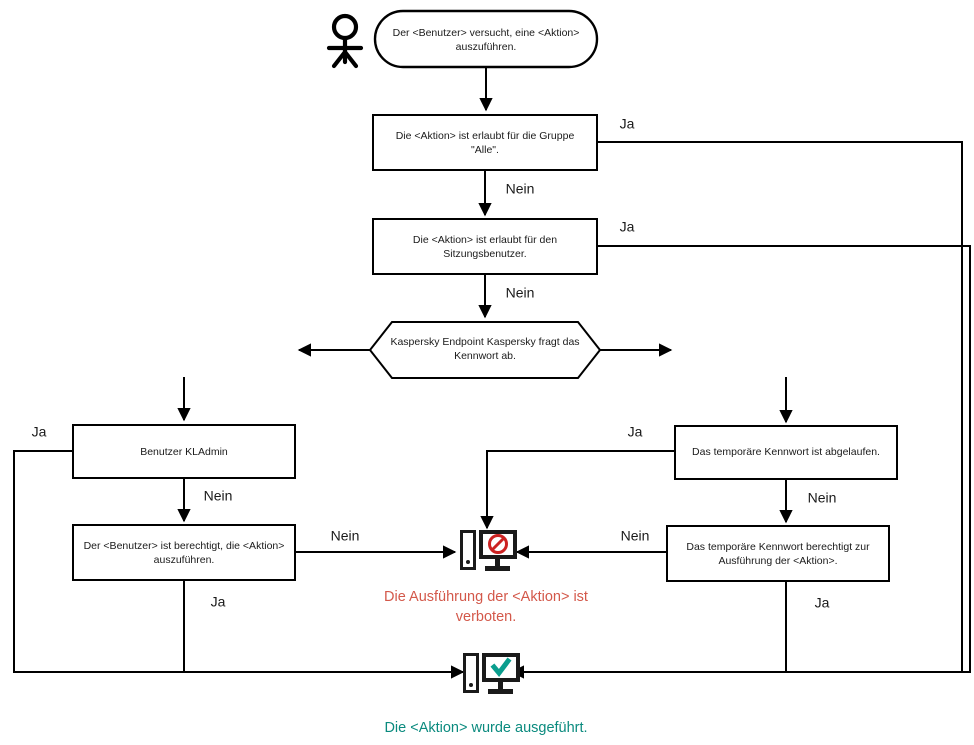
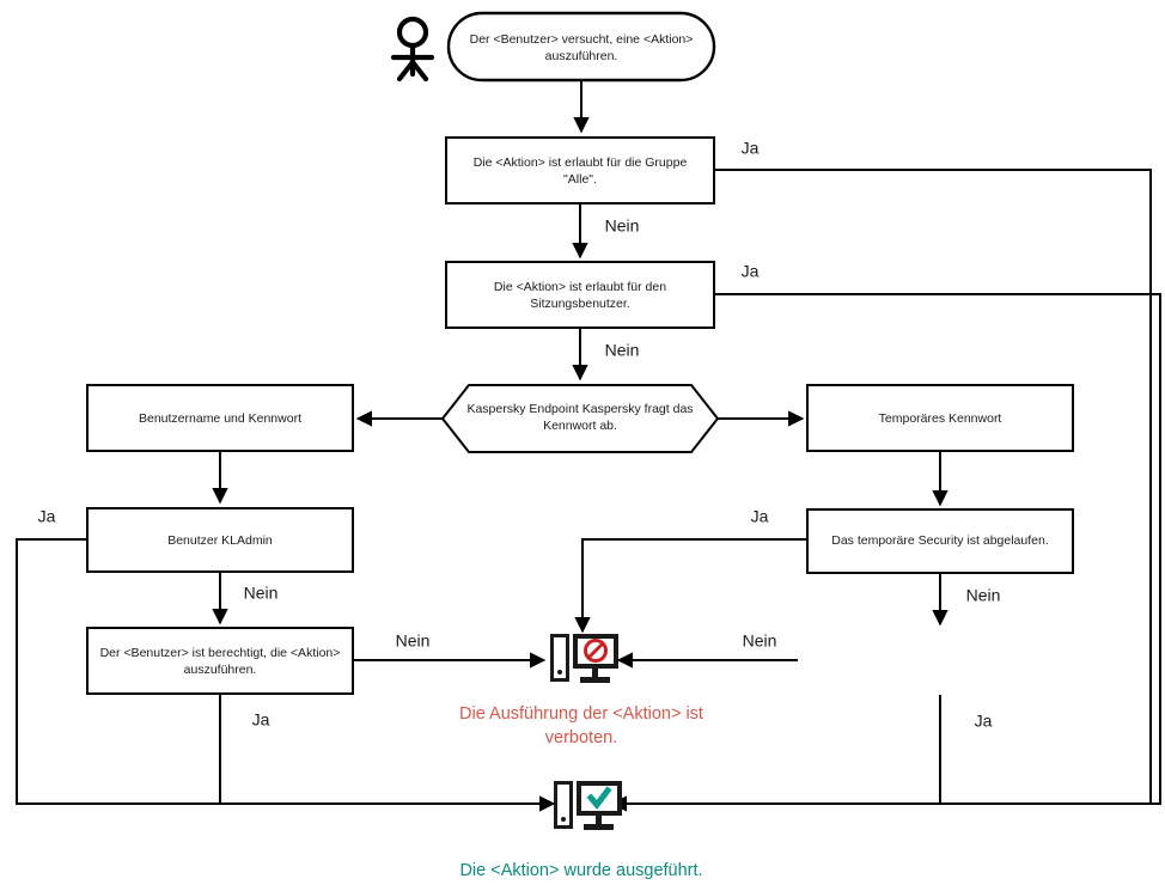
  Der <Benutzer> versucht, eine <Aktion>
  auszuführen.
  Die <Aktion> ist erlaubt für die Gruppe
  "Alle".
  Ja
  Nein
  Die <Aktion> ist erlaubt für den
  Sitzungsbenutzer.
  Ja
  Nein
  Kaspersky Endpoint Kaspersky fragt das
  Kennwort ab.
+ Benutzername und Kennwort
+ Temporäres Kennwort
  Benutzer KLAdmin
  Ja
  Nein
- Das temporäre Kennwort ist abgelaufen.
+ Das temporäre Security ist abgelaufen.
  Ja
  Nein
  Der <Benutzer> ist berechtigt, die <Aktion>
  auszuführen.
  Nein
  Ja
- Das temporäre Kennwort berechtigt zur
- Ausführung der <Aktion>.
  Nein
  Ja
  Die Ausführung der <Aktion> ist
  verboten.
  Die <Aktion> wurde ausgeführt.
